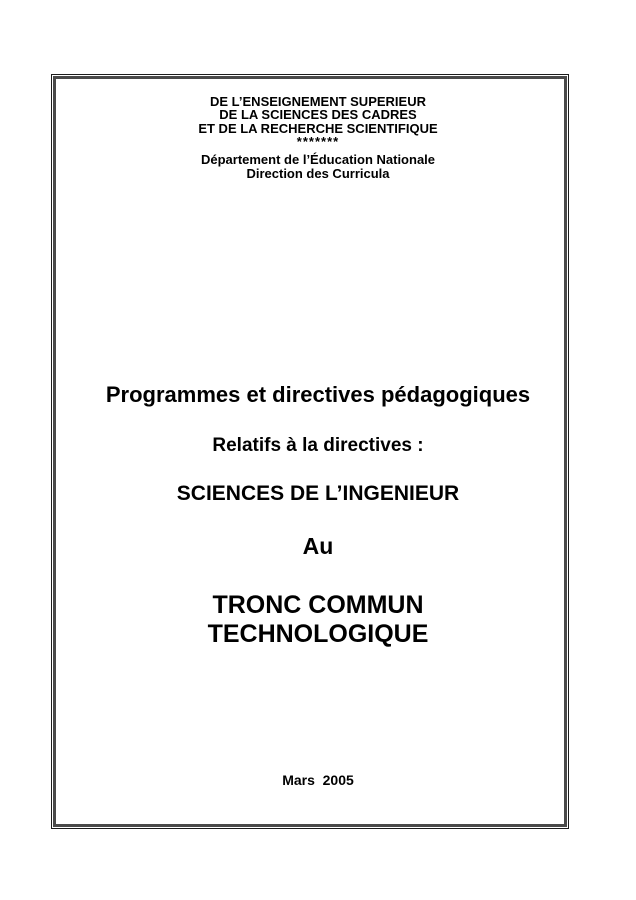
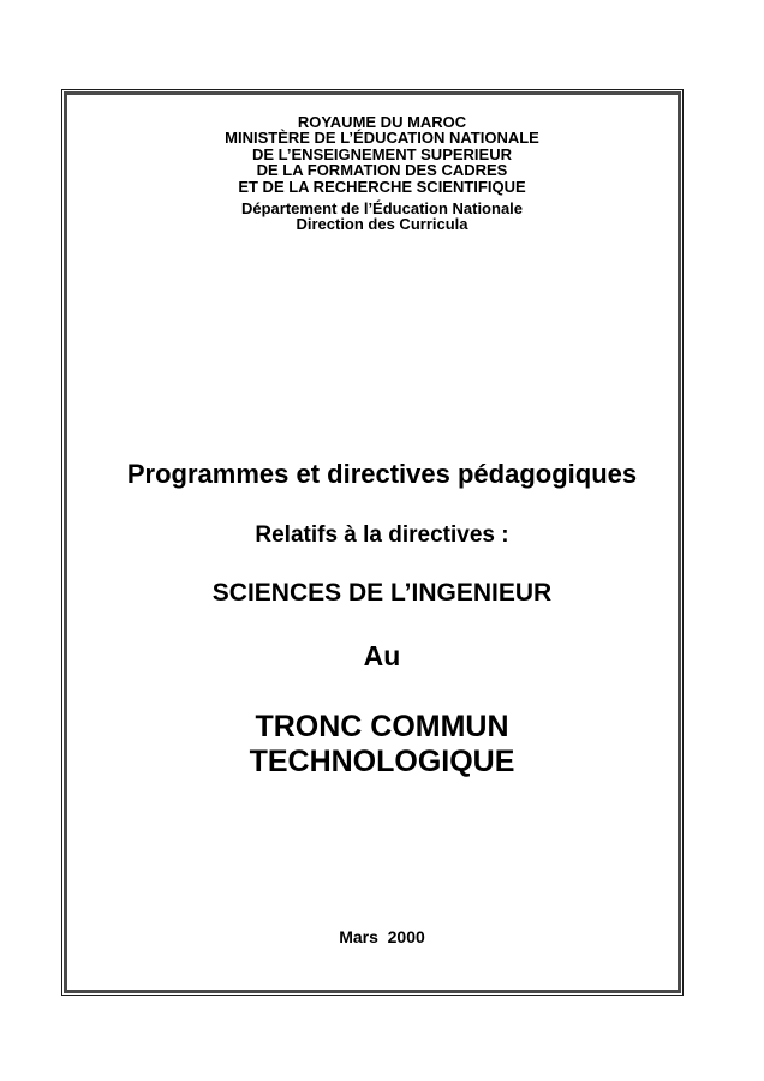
+ ROYAUME DU MAROC
+ MINISTÈRE DE L’ÉDUCATION NATIONALE
  DE L’ENSEIGNEMENT SUPERIEUR
- DE LA SCIENCES DES CADRES
+ DE LA FORMATION DES CADRES
  ET DE LA RECHERCHE SCIENTIFIQUE
- *******
  Département de l’Éducation Nationale
  Direction des Curricula
  Programmes et directives pédagogiques
  Relatifs à la directives :
  SCIENCES DE L’INGENIEUR
  Au
  TRONC COMMUN
  TECHNOLOGIQUE
- Mars 2005
+ Mars 2000
